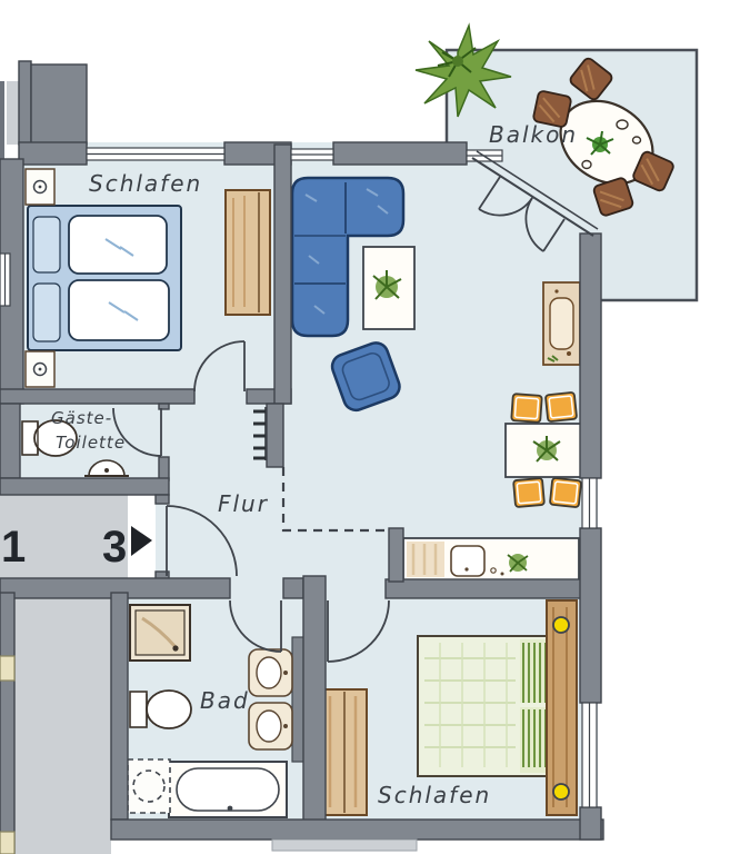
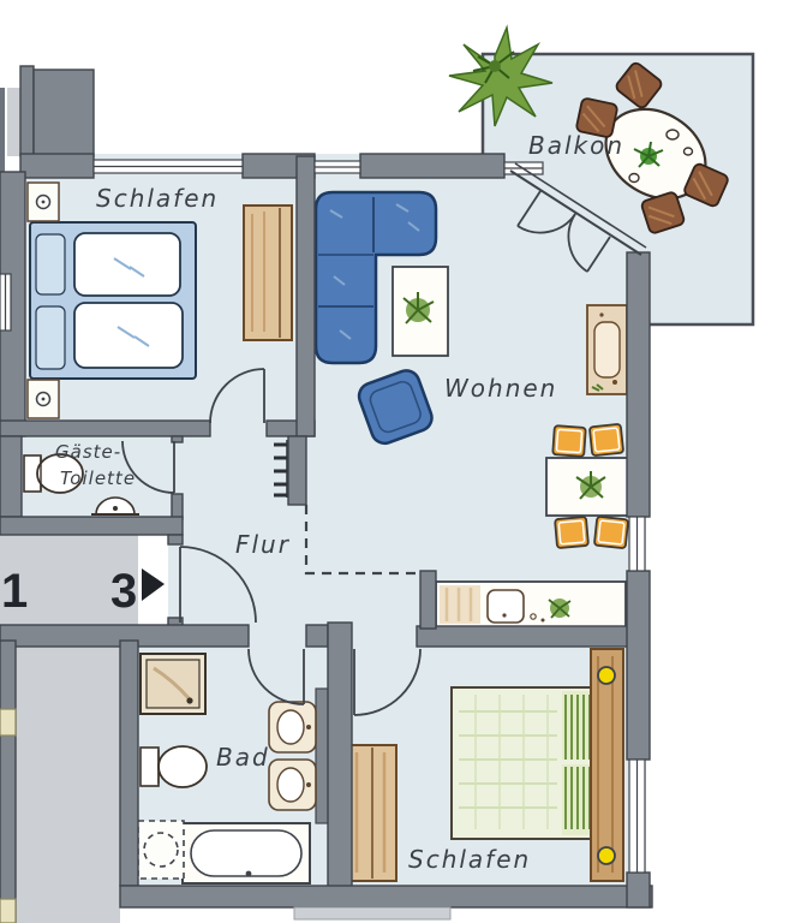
  Schlafen
  Balkon
+ Wohnen
  Gäste-
  Toilette
  Flur
  Bad
  Schlafen
  1
  3
